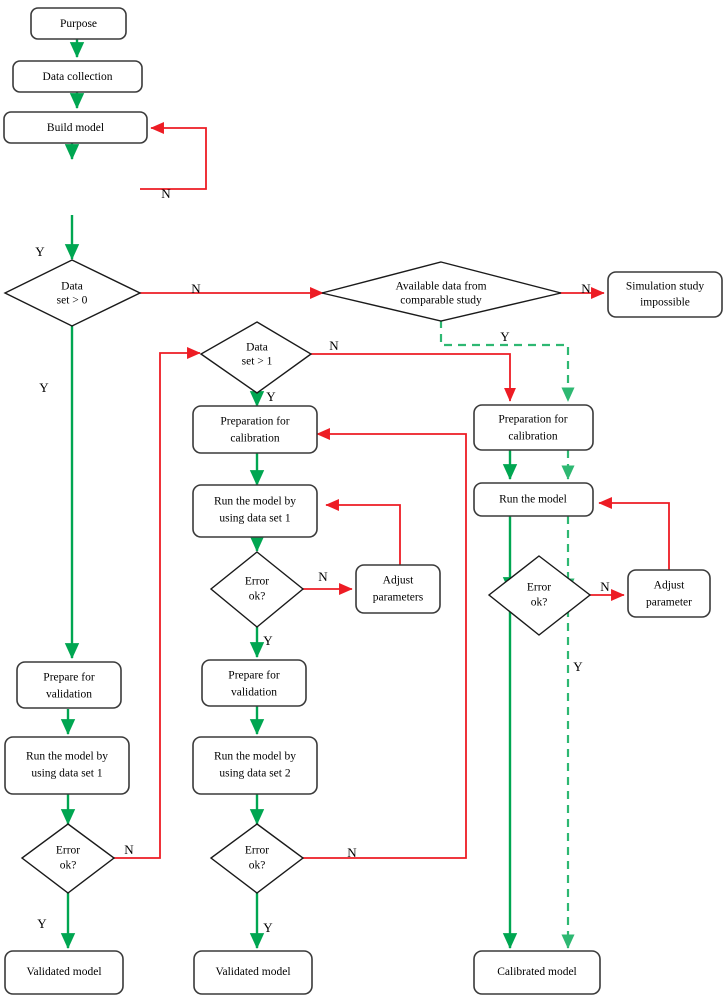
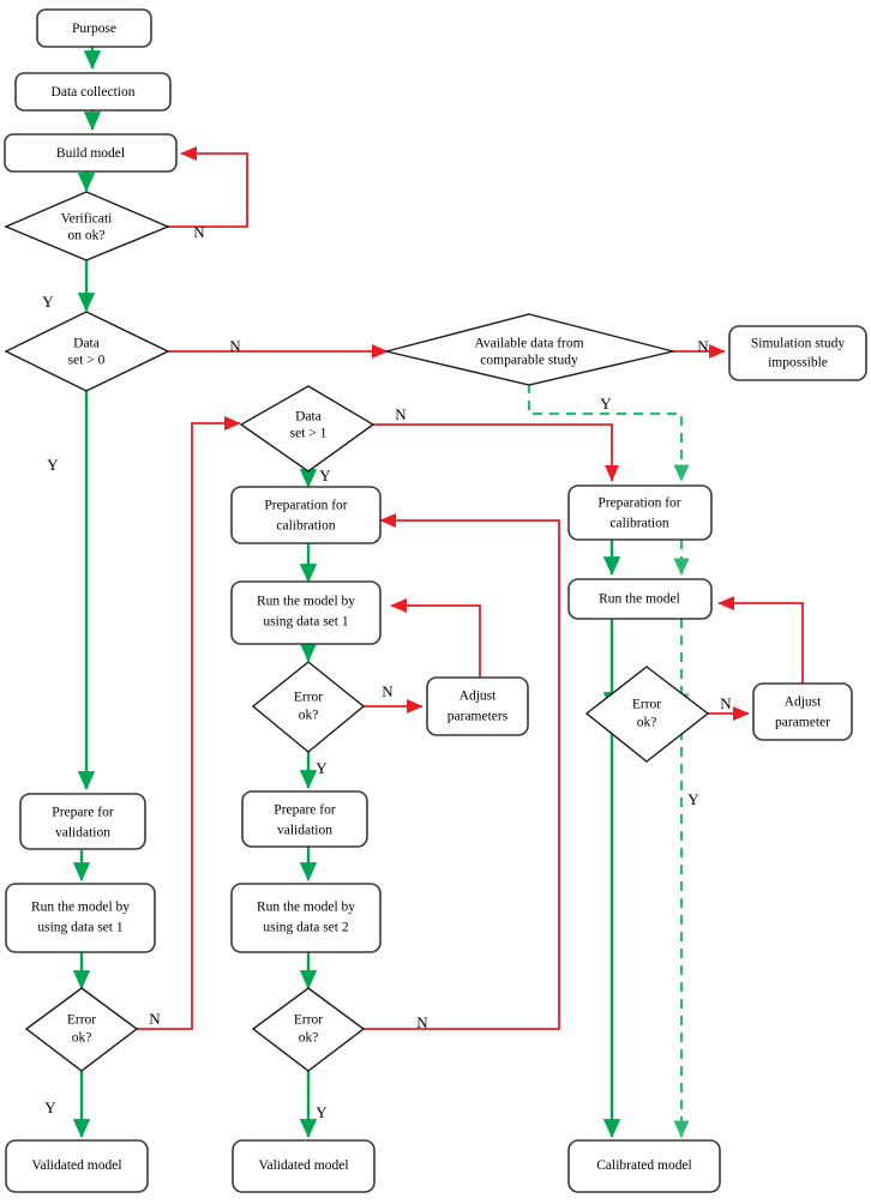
  Purpose
  Data collection
  Build model
+ Verificati
+ on ok?
  Data
  set > 0
  Available data from
  comparable study
  Simulation study
  impossible
  Data
  set > 1
  Preparation for
  calibration
  Run the model by
  using data set 1
  Error
  ok?
  Adjust
  parameters
  Prepare for
  validation
  Run the model by
  using data set 2
  Error
  ok?
  Validated model
  Prepare for
  validation
  Run the model by
  using data set 1
  Error
  ok?
  Validated model
  Preparation for
  calibration
  Run the model
  Error
  ok?
  Adjust
  parameter
  Calibrated model
  N
  Y
  N
  Y
  N
  Y
  N
  Y
  N
  Y
  N
  Y
  N
  Y
  N
  Y
